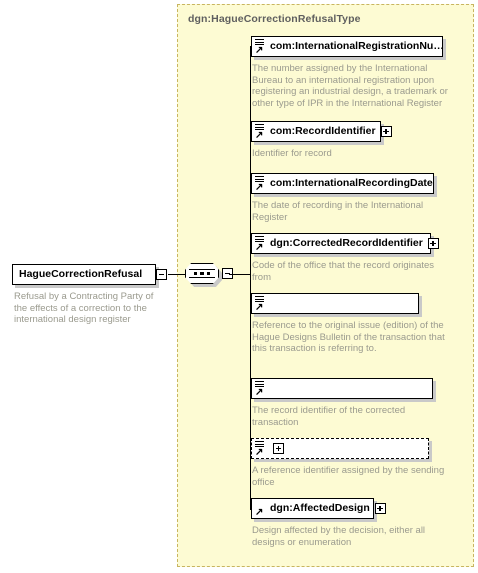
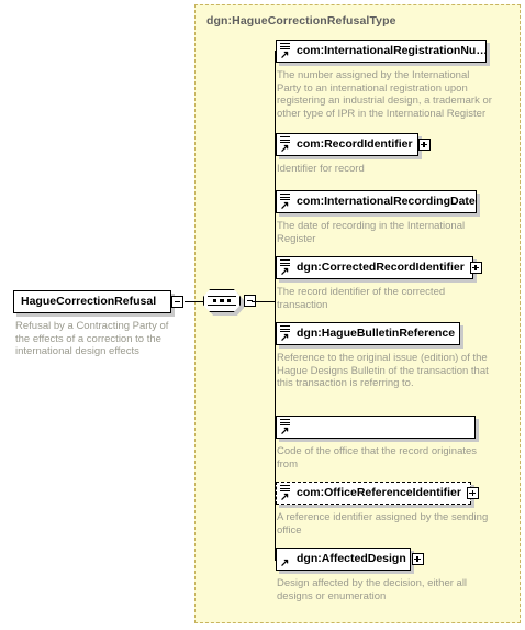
  dgn:HagueCorrectionRefusalType
  HagueCorrectionRefusal
- Refusal by a Contracting Party of the effects of a correction to the international design register
+ Refusal by a Contracting Party of the effects of a correction to the international design effects
  ↗
  com:InternationalRegistrationNu…
- The number assigned by the International Bureau to an international registration upon registering an industrial design, a trademark or other type of IPR in the International Register
+ The number assigned by the International Party to an international registration upon registering an industrial design, a trademark or other type of IPR in the International Register
  ↗
  com:RecordIdentifier
  Identifier for record
  ↗
  com:InternationalRecordingDate
  The date of recording in the International Register
  ↗
  dgn:CorrectedRecordIdentifier
- Code of the office that the record originates from
+ The record identifier of the corrected transaction
  ↗
+ dgn:HagueBulletinReference
  Reference to the original issue (edition) of the Hague Designs Bulletin of the transaction that this transaction is referring to.
  ↗
- The record identifier of the corrected transaction
+ Code of the office that the record originates from
  ↗
+ com:OfficeReferenceIdentifier
  A reference identifier assigned by the sending office
  ↗
  dgn:AffectedDesign
  Design affected by the decision, either all designs or enumeration
